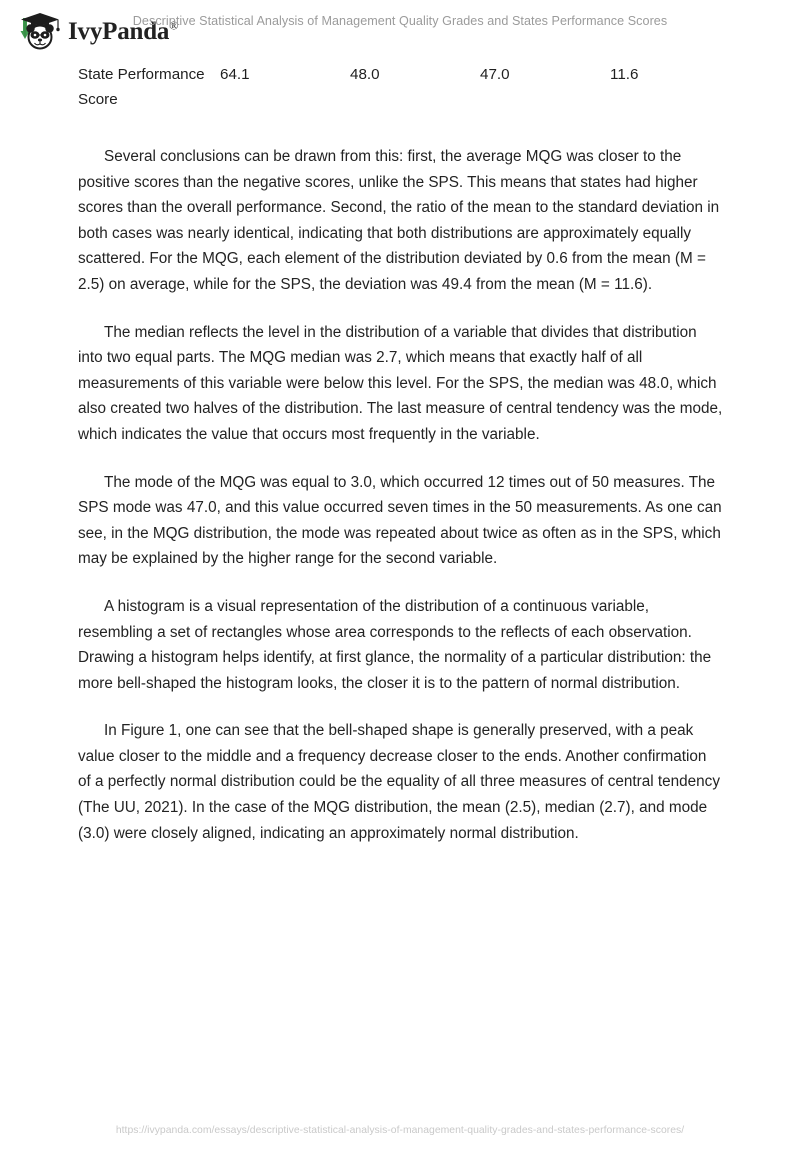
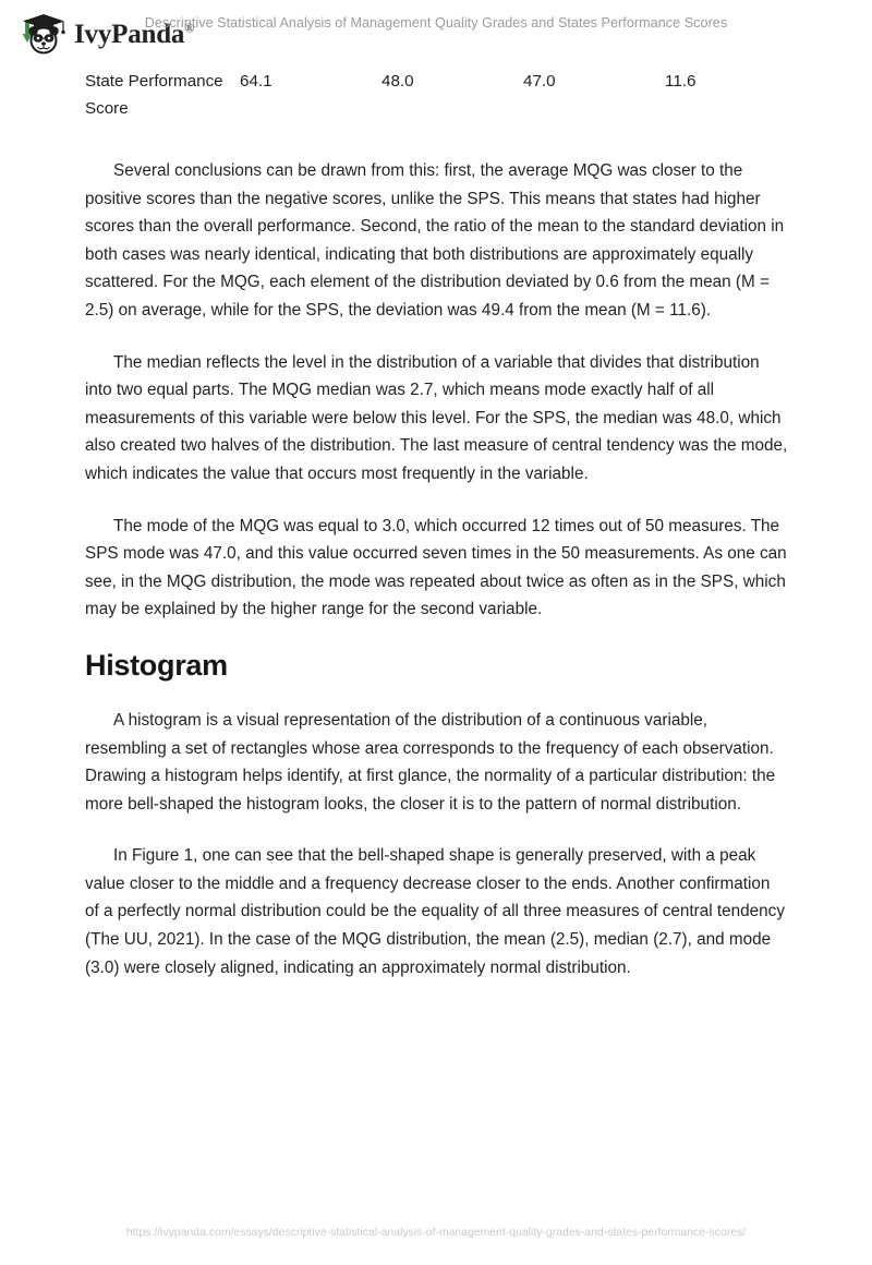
  IvyPanda®
  Descriptive Statistical Analysis of Management Quality Grades and States Performance Scores
  State Performance Score	64.1	48.0	47.0	11.6
  Several conclusions can be drawn from this: first, the average MQG was closer to the positive scores than the negative scores, unlike the SPS. This means that states had higher scores than the overall performance. Second, the ratio of the mean to the standard deviation in both cases was nearly identical, indicating that both distributions are approximately equally scattered. For the MQG, each element of the distribution deviated by 0.6 from the mean (M = 2.5) on average, while for the SPS, the deviation was 49.4 from the mean (M = 11.6).
- The median reflects the level in the distribution of a variable that divides that distribution into two equal parts. The MQG median was 2.7, which means that exactly half of all measurements of this variable were below this level. For the SPS, the median was 48.0, which also created two halves of the distribution. The last measure of central tendency was the mode, which indicates the value that occurs most frequently in the variable.
+ The median reflects the level in the distribution of a variable that divides that distribution into two equal parts. The MQG median was 2.7, which means mode exactly half of all measurements of this variable were below this level. For the SPS, the median was 48.0, which also created two halves of the distribution. The last measure of central tendency was the mode, which indicates the value that occurs most frequently in the variable.
  The mode of the MQG was equal to 3.0, which occurred 12 times out of 50 measures. The SPS mode was 47.0, and this value occurred seven times in the 50 measurements. As one can see, in the MQG distribution, the mode was repeated about twice as often as in the SPS, which may be explained by the higher range for the second variable.
+ Histogram
- A histogram is a visual representation of the distribution of a continuous variable, resembling a set of rectangles whose area corresponds to the reflects of each observation. Drawing a histogram helps identify, at first glance, the normality of a particular distribution: the more bell-shaped the histogram looks, the closer it is to the pattern of normal distribution.
+ A histogram is a visual representation of the distribution of a continuous variable, resembling a set of rectangles whose area corresponds to the frequency of each observation. Drawing a histogram helps identify, at first glance, the normality of a particular distribution: the more bell-shaped the histogram looks, the closer it is to the pattern of normal distribution.
  In Figure 1, one can see that the bell-shaped shape is generally preserved, with a peak value closer to the middle and a frequency decrease closer to the ends. Another confirmation of a perfectly normal distribution could be the equality of all three measures of central tendency (The UU, 2021). In the case of the MQG distribution, the mean (2.5), median (2.7), and mode (3.0) were closely aligned, indicating an approximately normal distribution.
  https://ivypanda.com/essays/descriptive-statistical-analysis-of-management-quality-grades-and-states-performance-scores/
